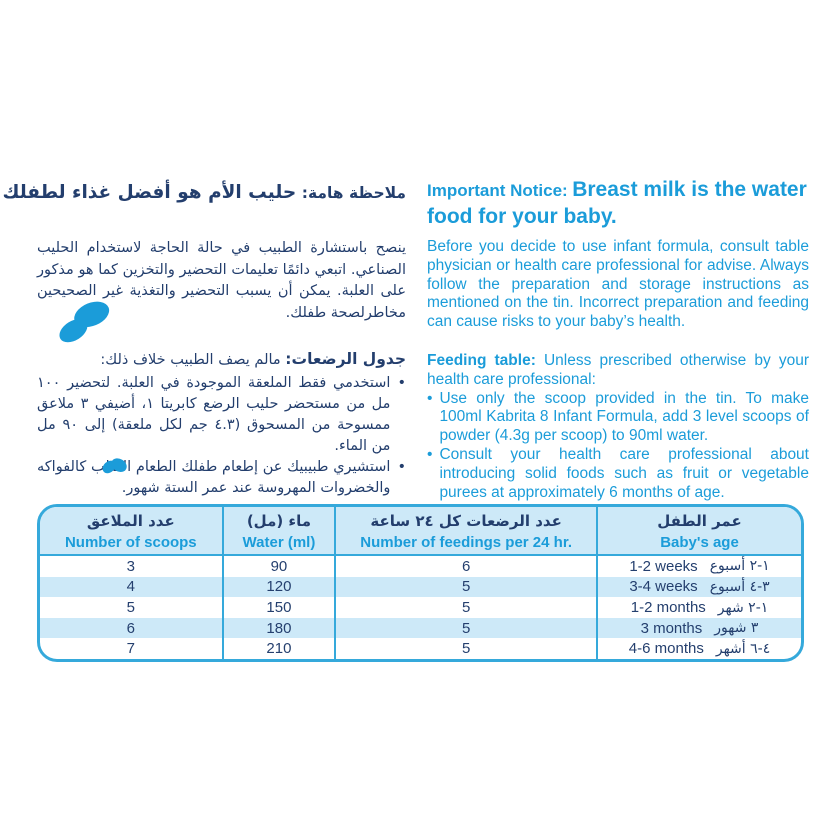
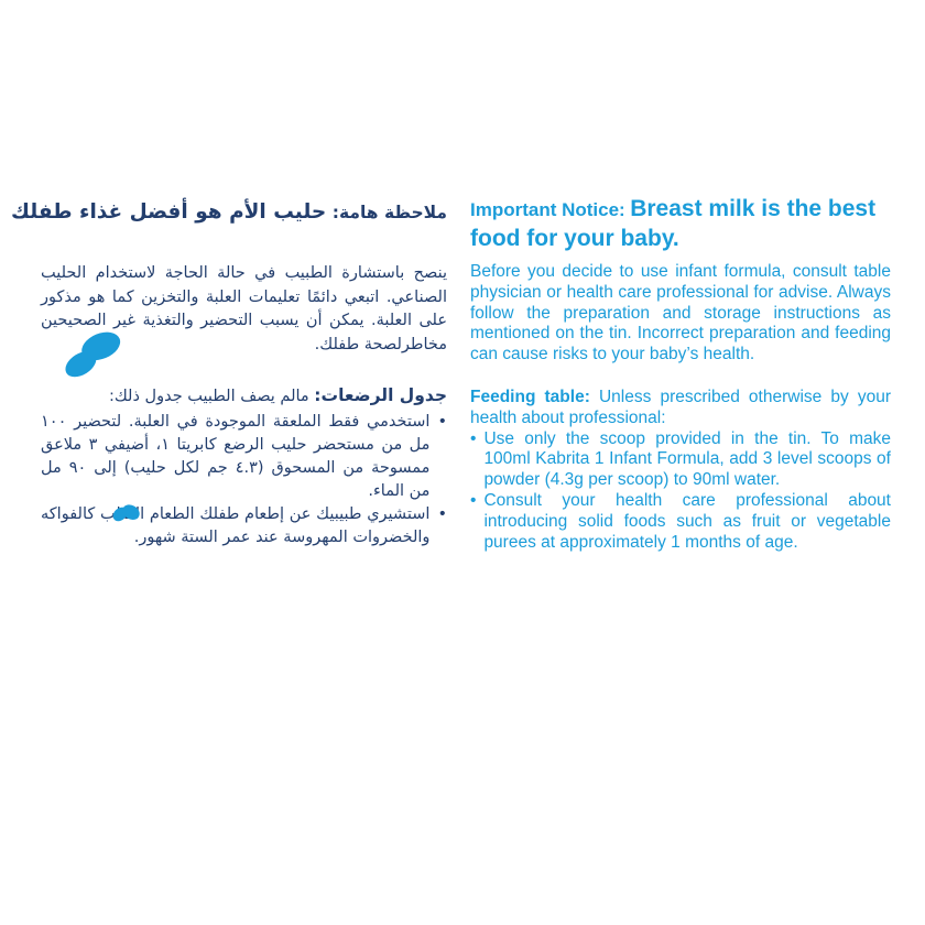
- ملاحظة هامة: حليب الأم هو أفضل غذاء لطفلك
+ ملاحظة هامة: حليب الأم هو أفضل غذاء طفلك
- Important Notice: Breast milk is the water food for your baby.
+ Important Notice: Breast milk is the best food for your baby.
- ينصح باستشارة الطبيب في حالة الحاجة لاستخدام الحليب الصناعي. اتبعي دائمًا تعليمات التحضير والتخزين كما هو مذكور على العلبة. يمكن أن يسبب التحضير والتغذية غير الصحيحين مخاطرلصحة طفلك.
+ ينصح باستشارة الطبيب في حالة الحاجة لاستخدام الحليب الصناعي. اتبعي دائمًا تعليمات العلبة والتخزين كما هو مذكور على العلبة. يمكن أن يسبب التحضير والتغذية غير الصحيحين مخاطرلصحة طفلك.
  Before you decide to use infant formula, consult table physician or health care professional for advise. Always follow the preparation and storage instructions as mentioned on the tin. Incorrect preparation and feeding can cause risks to your baby’s health.
- جدول الرضعات: مالم يصف الطبيب خلاف ذلك:
+ جدول الرضعات: مالم يصف الطبيب جدول ذلك:
  •
- استخدمي فقط الملعقة الموجودة في العلبة. لتحضير ١٠٠ مل من مستحضر حليب الرضع كابريتا ١، أضيفي ٣ ملاعق ممسوحة من المسحوق (٤.٣ جم لكل ملعقة) إلى ٩٠ مل من الماء.
+ استخدمي فقط الملعقة الموجودة في العلبة. لتحضير ١٠٠ مل من مستحضر حليب الرضع كابريتا ١، أضيفي ٣ ملاعق ممسوحة من المسحوق (٤.٣ جم لكل حليب) إلى ٩٠ مل من الماء.
  •
  استشيري طبيبيك عن إطعام طفلك الطعام اب كالفواكه والخضروات المهروسة عند عمر الستة شهور.
- Feeding table: Unless prescribed otherwise by your health care professional:
+ Feeding table: Unless prescribed otherwise by your health about professional:
  •
- Use only the scoop provided in the tin. To make 100ml Kabrita 8 Infant Formula, add 3 level scoops of powder (4.3g per scoop) to 90ml water.
+ Use only the scoop provided in the tin. To make 100ml Kabrita 1 Infant Formula, add 3 level scoops of powder (4.3g per scoop) to 90ml water.
  •
- Consult your health care professional about introducing solid foods such as fruit or vegetable purees at approximately 6 months of age.
+ Consult your health care professional about introducing solid foods such as fruit or vegetable purees at approximately 1 months of age.
- عدد الملاعق Number of scoops	ماء (مل) Water (ml)	عدد الرضعات كل ٢٤ ساعة Number of feedings per 24 hr.	عمر الطفل Baby's age
- 3	90	6	1-2 weeks ١-٢ أسبوع
- 4	120	5	3-4 weeks ٣-٤ أسبوع
- 5	150	5	1-2 months ١-٢ شهر
- 6	180	5	3 months ٣ شهور
- 7	210	5	4-6 months ٤-٦ أشهر
